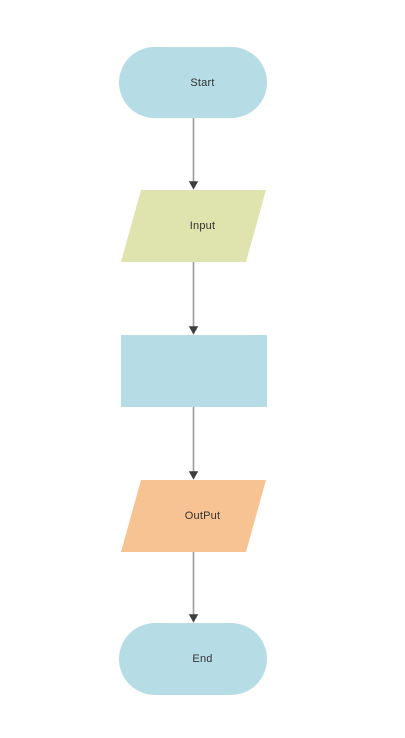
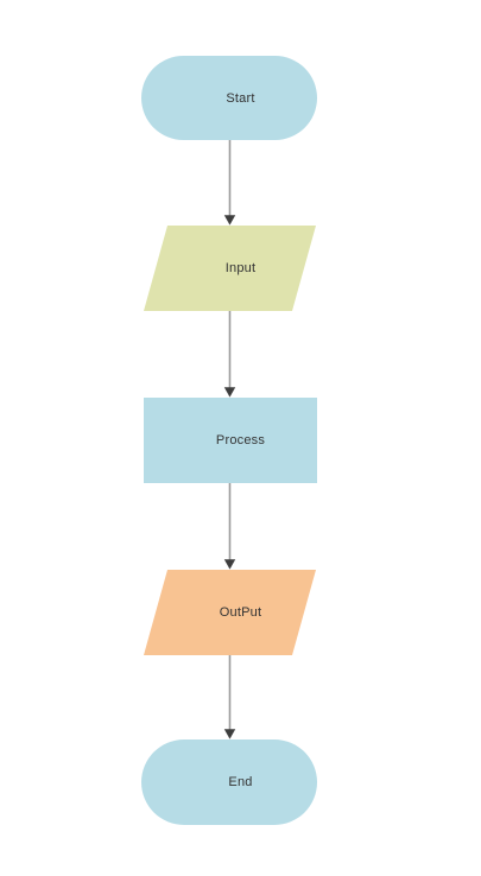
  Start
  Input
+ Process
  OutPut
  End
